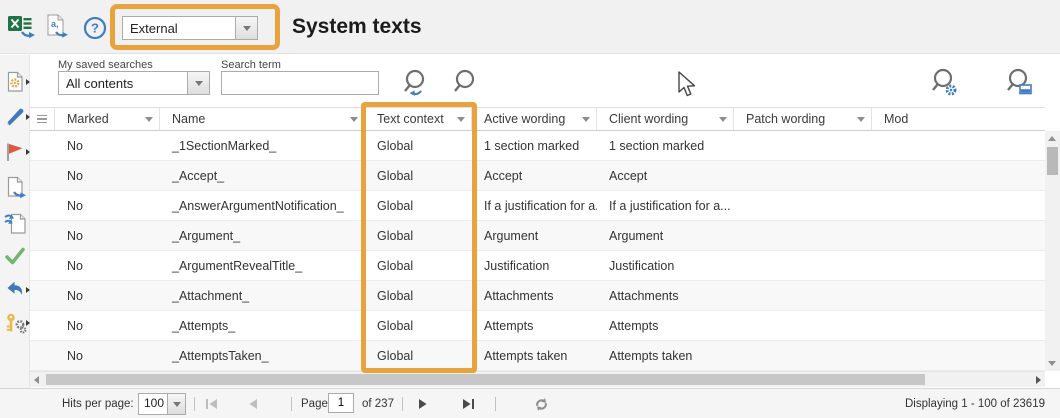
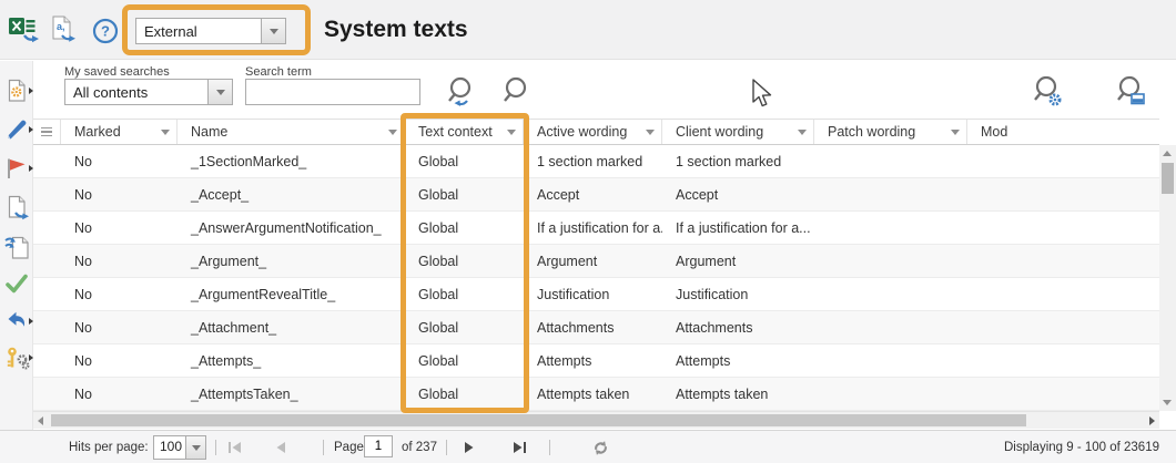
  a,
  ?
  External
  System texts
  My saved searches
  All contents
  Search term
  Marked
  Name
  Text context
  Active wording
  Client wording
  Patch wording
  No
  _1SectionMarked_
  Global
  1 section marked
  1 section marked
  No
  _Accept_
  Global
  Accept
  Accept
  No
  _AnswerArgumentNotification_
  Global
  If a justification for a.
  If a justification for a...
  No
  _Argument_
  Global
  Argument
  Argument
  No
  _ArgumentRevealTitle_
  Global
  Justification
  Justification
  No
  _Attachment_
  Global
  Attachments
  Attachments
  No
  _Attempts_
  Global
  Attempts
  Attempts
  No
  _AttemptsTaken_
  Global
  Attempts taken
  Attempts taken
  Hits per page:
  100
  Page
  1
  of 237
- Displaying 1 - 100 of 23619
+ Displaying 9 - 100 of 23619
